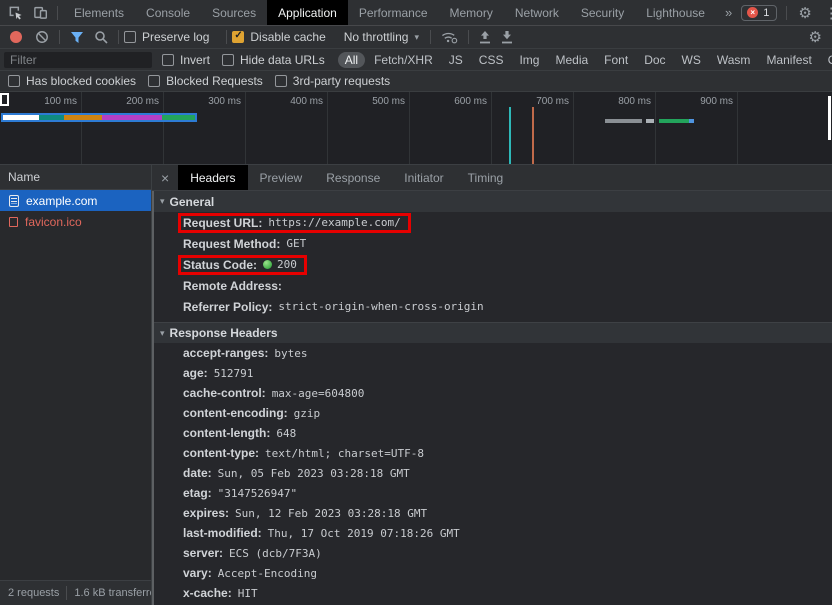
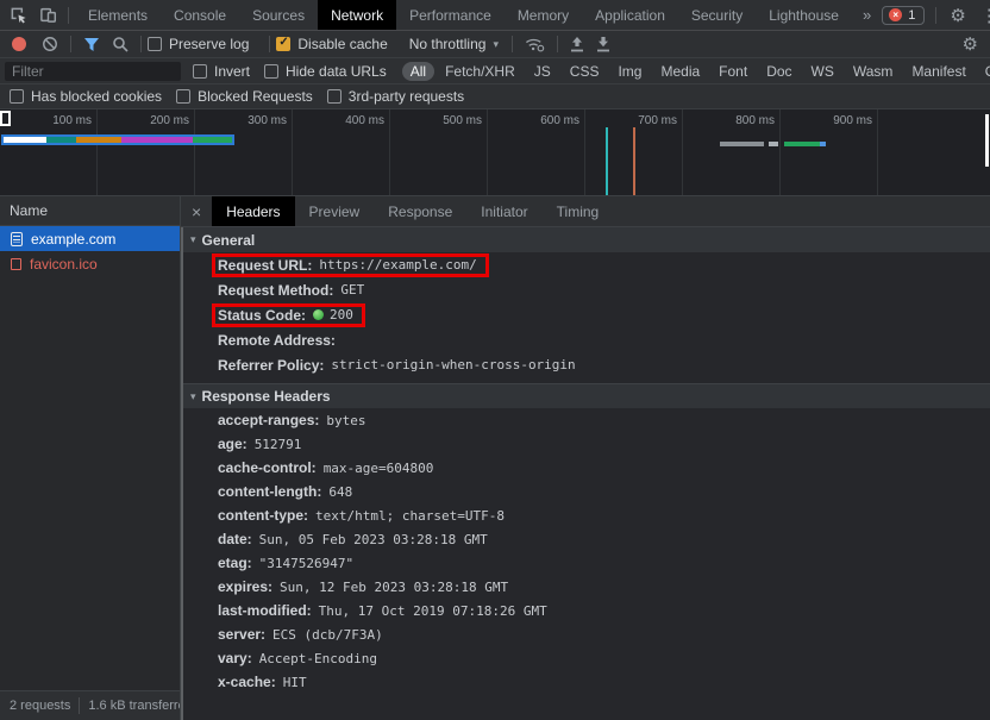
  Elements
  Console
  Sources
- Application
+ Network
  Performance
  Memory
- Network
+ Application
  Security
  Lighthouse
  »
  ×
  1
  ⚙
  ⋮
  Preserve log
  Disable cache
  No throttling
  ▾
  ⚙
  Filter
  Invert
  Hide data URLs
  All
  Fetch/XHR
  JS
  CSS
  Img
  Media
  Font
  Doc
  WS
  Wasm
  Manifest
  Has blocked cookies
  Blocked Requests
  3rd-party requests
  100 ms
  200 ms
  300 ms
  400 ms
  500 ms
  600 ms
  700 ms
  800 ms
  900 ms
  Name
  example.com
  favicon.ico
  2 requests
  1.6 kB transferr
  ×
  Headers
  Preview
  Response
  Initiator
  Timing
  ▾
  General
  Request URL:
  https://example.com/
  Request Method:
  GET
  Status Code:
  200
  Remote Address:
  Referrer Policy:
  strict-origin-when-cross-origin
  ▾
  Response Headers
  accept-ranges:
  bytes
  age:
  512791
  cache-control:
  max-age=604800
- content-encoding:
- gzip
  content-length:
  648
  content-type:
  text/html; charset=UTF-8
  date:
  Sun, 05 Feb 2023 03:28:18 GMT
  etag:
  "3147526947"
  expires:
  Sun, 12 Feb 2023 03:28:18 GMT
  last-modified:
  Thu, 17 Oct 2019 07:18:26 GMT
  server:
  ECS (dcb/7F3A)
  vary:
  Accept-Encoding
  x-cache:
  HIT
